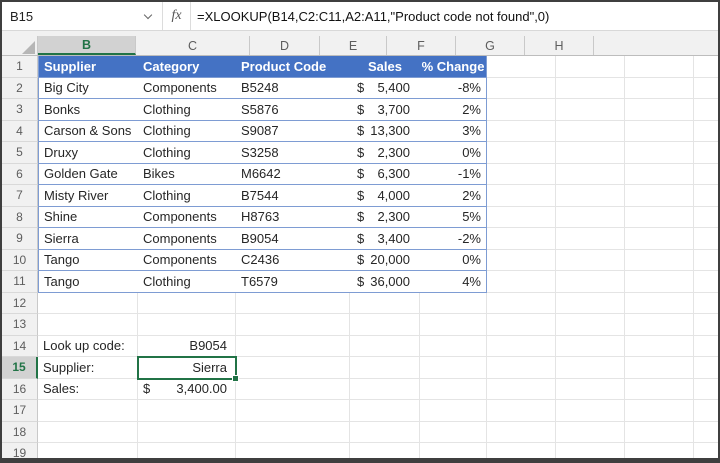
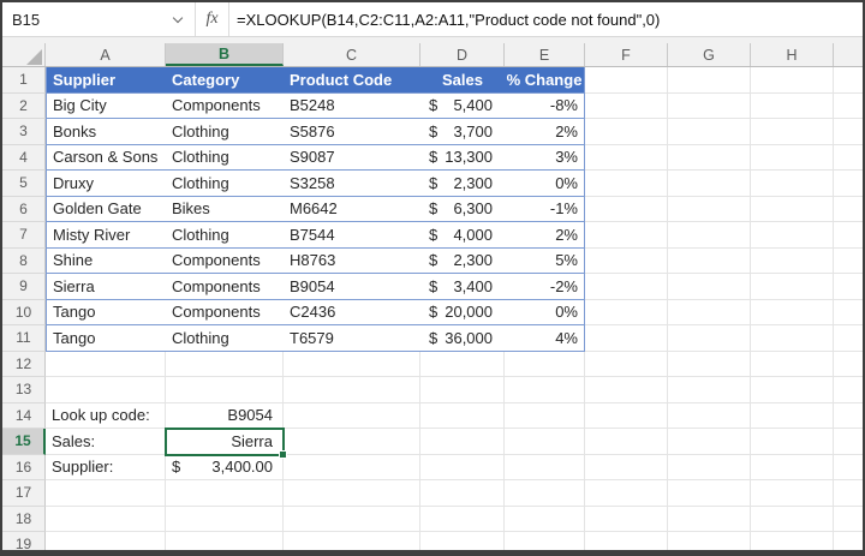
  B15
  fx
  =XLOOKUP(B14,C2:C11,A2:A11,"Product code not found",0)
+ A
  B
  C
  D
  E
  F
  G
  H
  1
  Supplier
  Category
  Product Code
  Sales
  % Change
  2
  Big City
  Components
  B5248
  $
  5,400
  -8%
  3
  Bonks
  Clothing
  S5876
  $
  3,700
  2%
  4
  Carson & Sons
  Clothing
  S9087
  $
  13,300
  3%
  5
  Druxy
  Clothing
  S3258
  $
  2,300
  0%
  6
  Golden Gate
  Bikes
  M6642
  $
  6,300
  -1%
  7
  Misty River
  Clothing
  B7544
  $
  4,000
  2%
  8
  Shine
  Components
  H8763
  $
  2,300
  5%
  9
  Sierra
  Components
  B9054
  $
  3,400
  -2%
  10
  Tango
  Components
  C2436
  $
  20,000
  0%
  11
  Tango
  Clothing
  T6579
  $
  36,000
  4%
  12
  13
  14
  Look up code:
  B9054
  15
- Supplier:
+ Sales:
  Sierra
  16
- Sales:
+ Supplier:
  $
  3,400.00
  17
  18
  19
